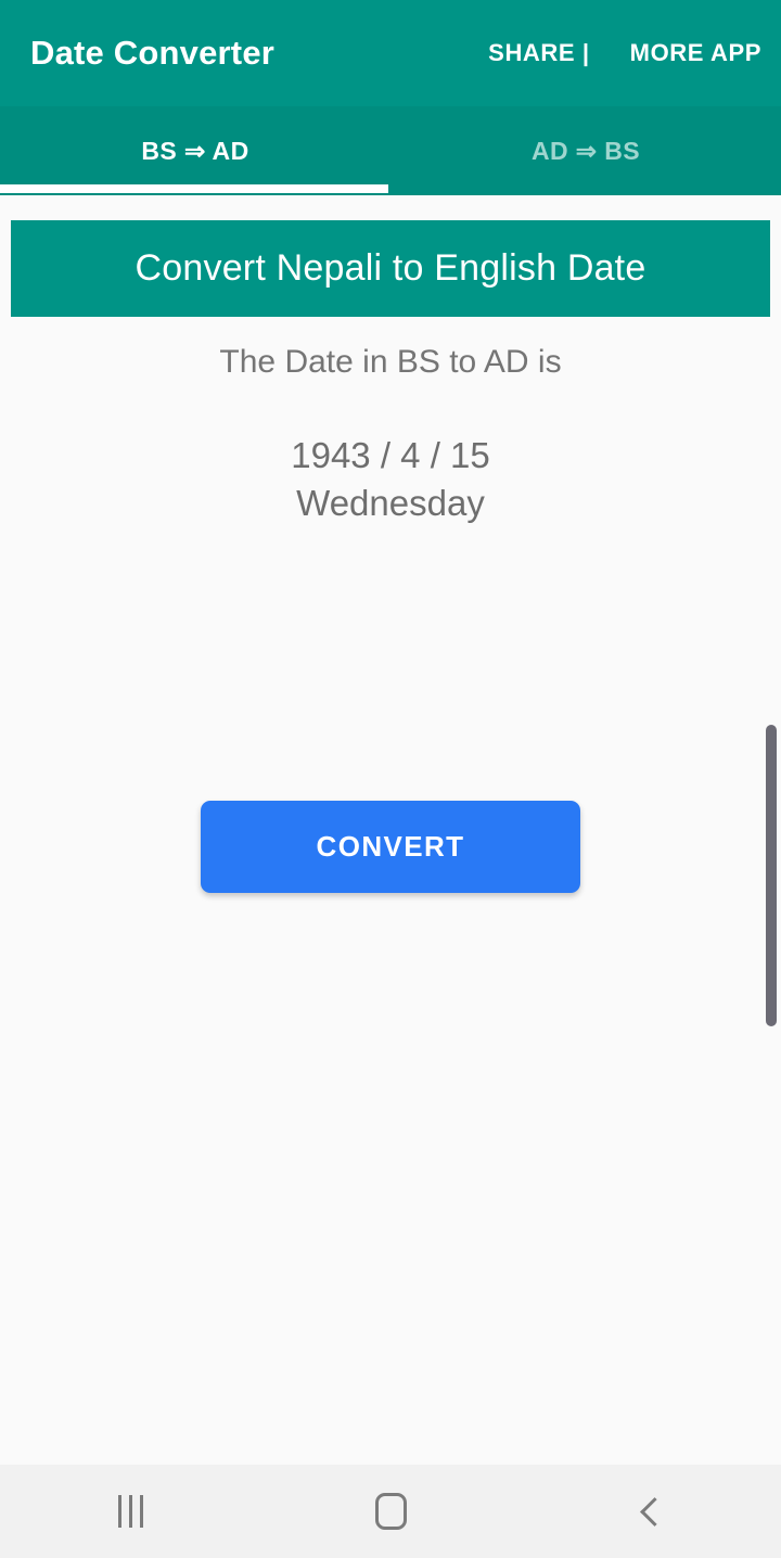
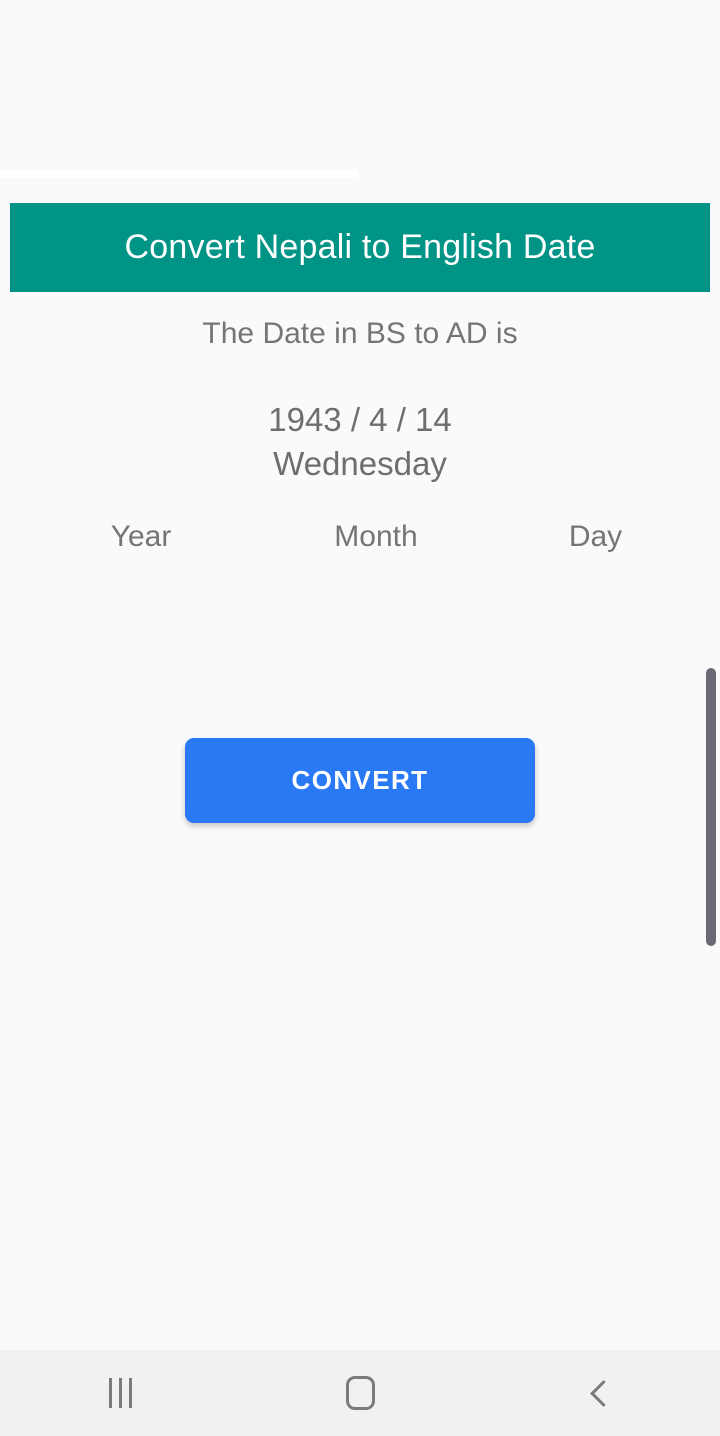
- Date Converter
- SHARE |
- MORE APP
- BS ⇒ AD
- AD ⇒ BS
  Convert Nepali to English Date
  The Date in BS to AD is
- 1943 / 4 / 15
+ 1943 / 4 / 14
  Wednesday
+ Year
+ Month
+ Day
  CONVERT
